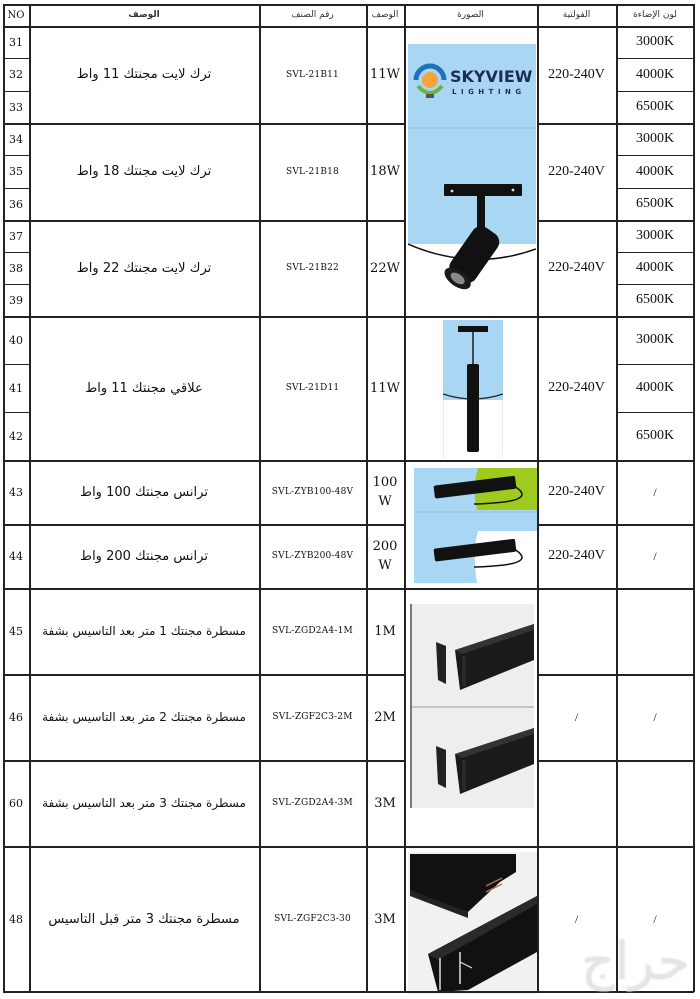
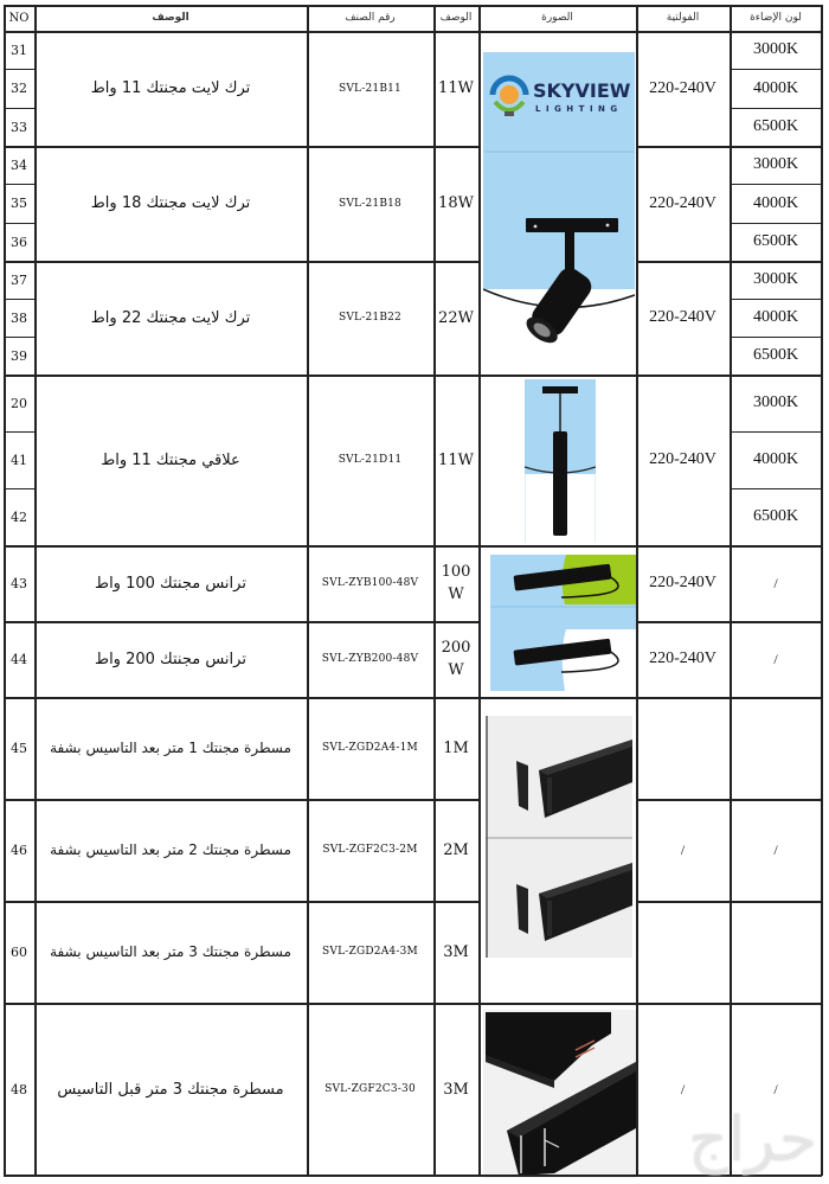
  NO
  الوصف
  رقم الصنف
  الوصف
  الصورة
  الفولتية
  لون الإضاءة
  31
  32
  33
  34
  35
  36
  37
  38
  39
- 40
+ 20
  41
  42
  43
  44
  45
  46
  60
  48
  ترك لايت مجنتك 11 واط
  ترك لايت مجنتك 18 واط
  ترك لايت مجنتك 22 واط
  علاقي مجنتك 11 واط
  ترانس مجنتك 100 واط
  ترانس مجنتك 200 واط
  مسطرة مجنتك 1 متر بعد التاسيس بشفة
  مسطرة مجنتك 2 متر بعد التاسيس بشفة
  مسطرة مجنتك 3 متر بعد التاسيس بشفة
  مسطرة مجنتك 3 متر قبل التاسيس
  SVL-21B11
  SVL-21B18
  SVL-21B22
  SVL-21D11
  SVL-ZYB100-48V
  SVL-ZYB200-48V
  SVL-ZGD2A4-1M
  SVL-ZGF2C3-2M
  SVL-ZGD2A4-3M
  SVL-ZGF2C3-30
  11W
  18W
  22W
  11W
  100 W
  200 W
  1M
  2M
  3M
  3M
  SKYVIEW
  LIGHTING
  220-240V
  220-240V
  220-240V
  220-240V
  220-240V
  220-240V
  /
  /
  3000K
  4000K
  6500K
  3000K
  4000K
  6500K
  3000K
  4000K
  6500K
  3000K
  4000K
  6500K
  /
  /
  /
  /
  حراج
